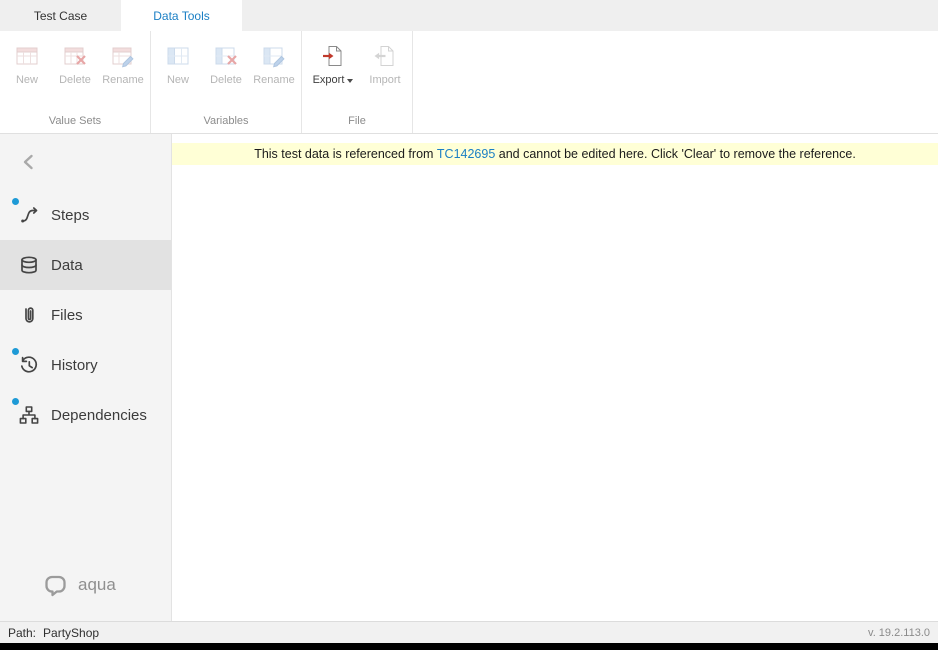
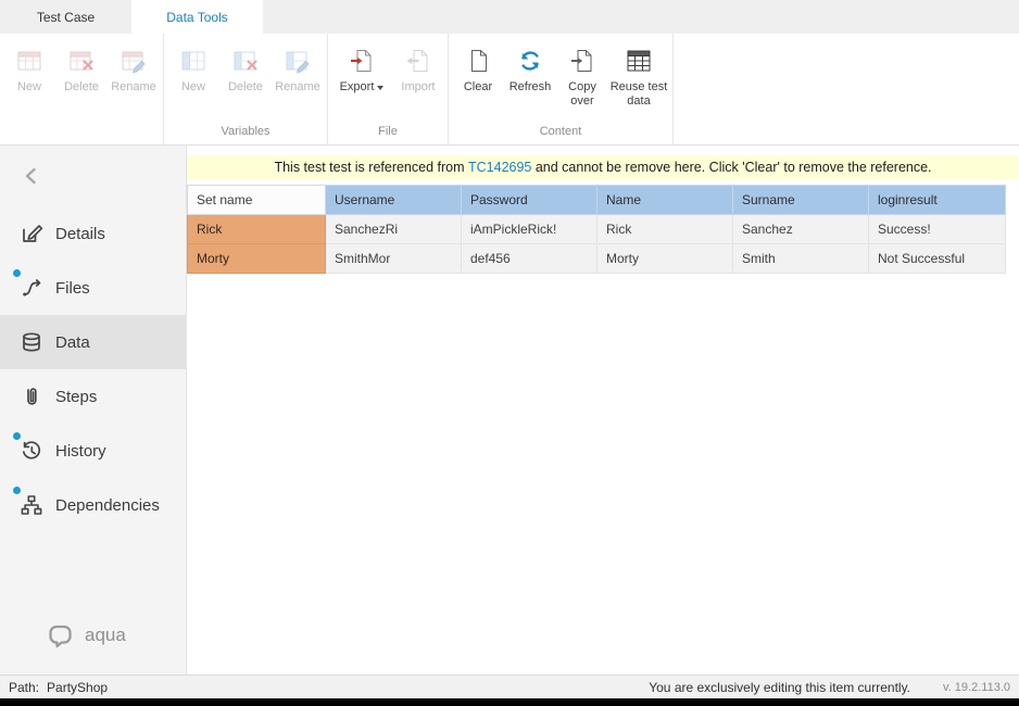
  Test Case
  Data Tools
  New
  Delete
  Rename
- Value Sets
  New
  Delete
  Rename
  Variables
  Export
  Import
  File
+ Clear
+ Refresh
+ Copy over
+ Reuse test data
+ Content
+ Details
- Steps
+ Files
  Data
- Files
+ Steps
  History
  Dependencies
  aqua
- This test data is referenced from
+ This test test is referenced from
  TC142695
- and cannot be edited here. Click 'Clear' to remove the reference.
+ and cannot be remove here. Click 'Clear' to remove the reference.
+ Set name	Username	Password	Name	Surname	loginresult
+ Rick	SanchezRi	iAmPickleRick!	Rick	Sanchez	Success!
+ Morty	SmithMor	def456	Morty	Smith	Not Successful
  Path:
  PartyShop
+ You are exclusively editing this item currently.
  v. 19.2.113.0
